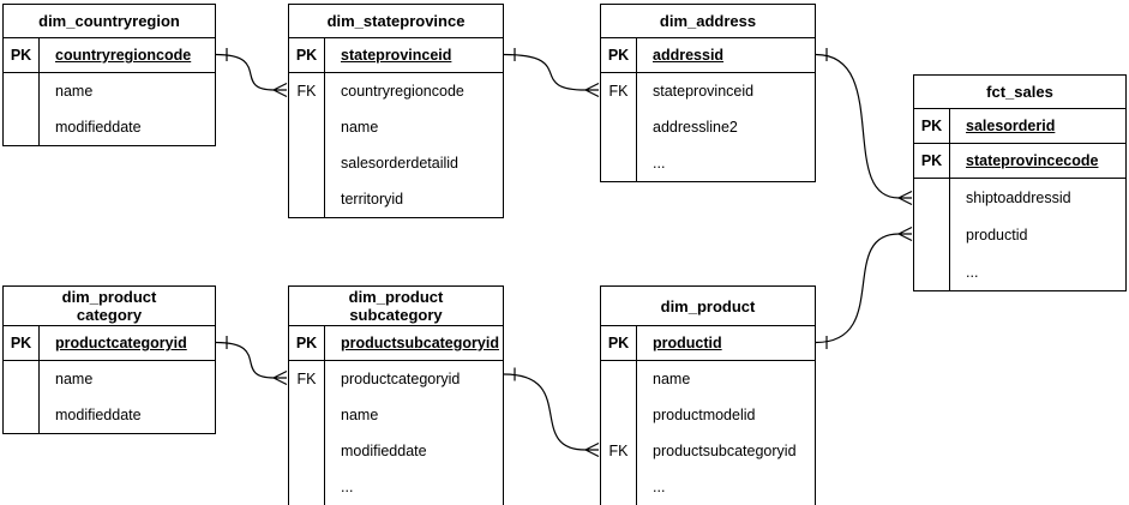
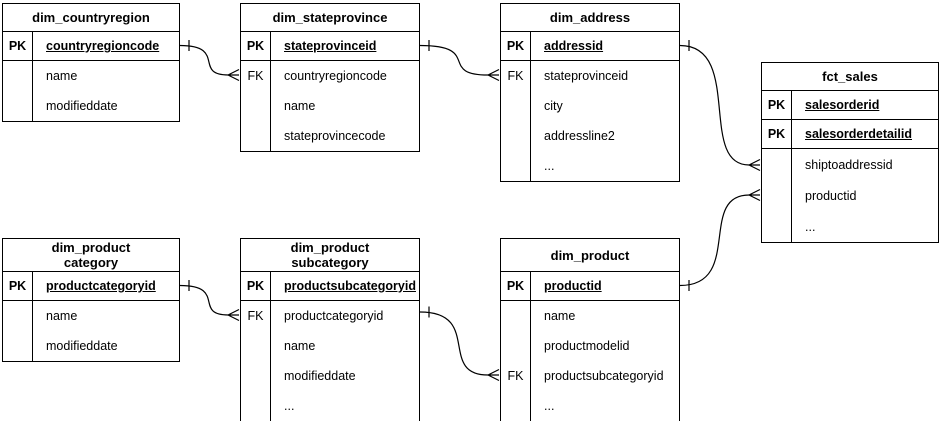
  dim_countryregion
  PK
  countryregioncode
  name
  modifieddate
  dim_stateprovince
  PK
  stateprovinceid
  FK
  countryregioncode
  name
- salesorderdetailid
+ stateprovincecode
- territoryid
  dim_address
  PK
  addressid
  FK
  stateprovinceid
+ city
  addressline2
  ...
  fct_sales
  PK
  salesorderid
  PK
- stateprovincecode
+ salesorderdetailid
  shiptoaddressid
  productid
  ...
  dim_product
  category
  PK
  productcategoryid
  name
  modifieddate
  dim_product
  subcategory
  PK
  productsubcategoryid
  FK
  productcategoryid
  name
  modifieddate
  ...
  dim_product
  PK
  productid
  name
  productmodelid
  FK
  productsubcategoryid
  ...
